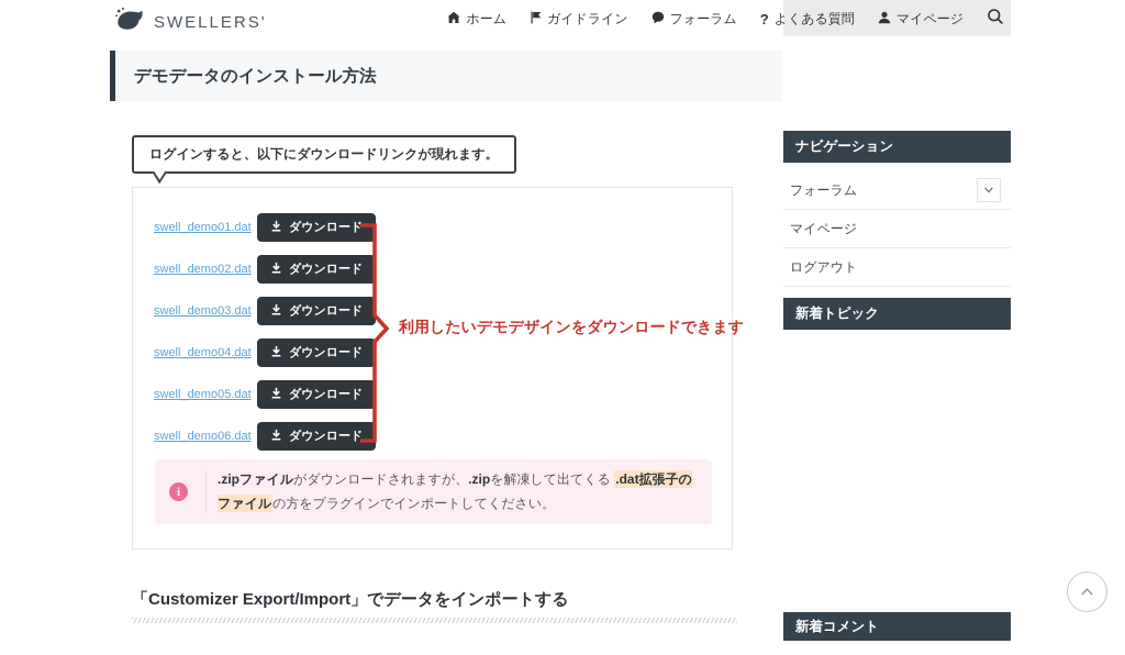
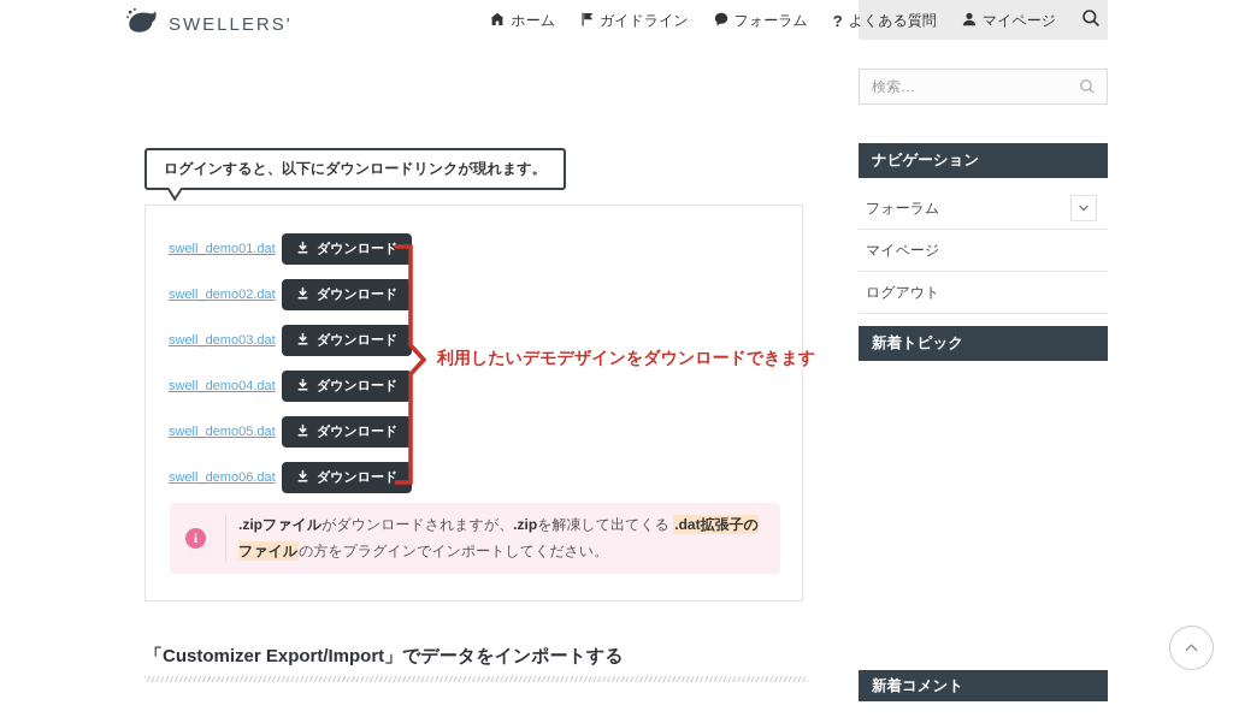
  SWELLERS'
  ホーム
  ガイドライン
  フォーラム
  ?
  よくある質問
  マイページ
- デモデータのインストール方法
  ログインすると、以下にダウンロードリンクが現れます。
  swell_demo01.dat
  ダウンロード
  swell_demo02.dat
  ダウンロード
  swell_demo03.dat
  ダウンロード
  swell_demo04.dat
  ダウンロード
  swell_demo05.dat
  ダウンロード
  swell_demo06.dat
  ダウンロード
  利用したいデモデザインをダウンロードできます
  i
  .zipファイルがダウンロードされますが、.zipを解凍して出てくる .dat拡張子のファイルの方をプラグインでインポートしてください。
  「Customizer Export/Import」でデータをインポートする
+ 検索…
  ナビゲーション
  フォーラム
  マイページ
  ログアウト
  新着トピック
  新着コメント
